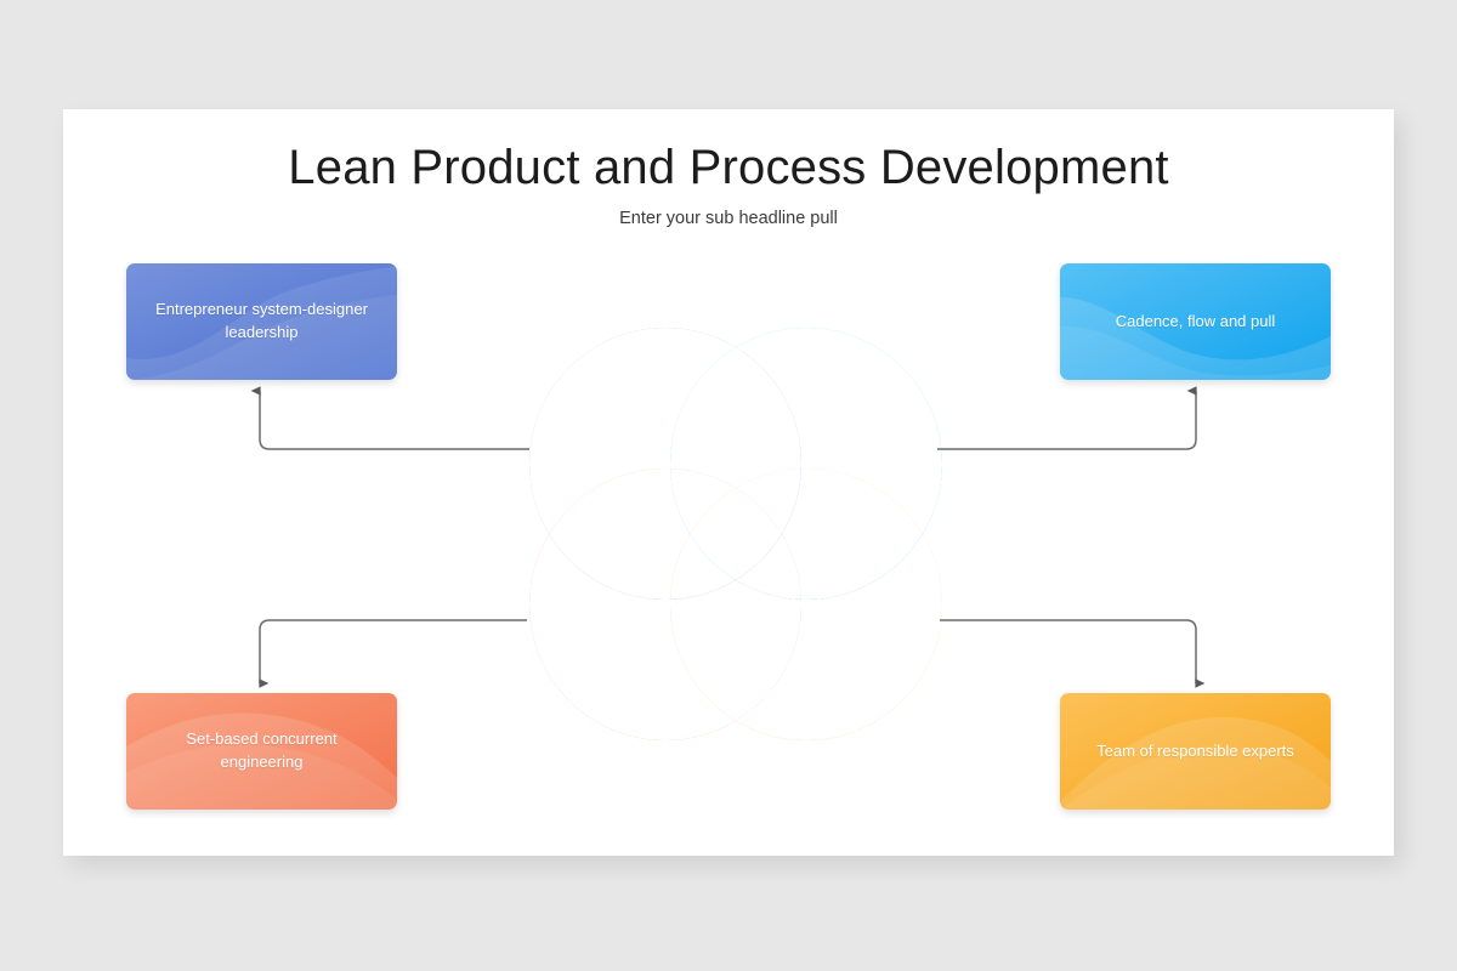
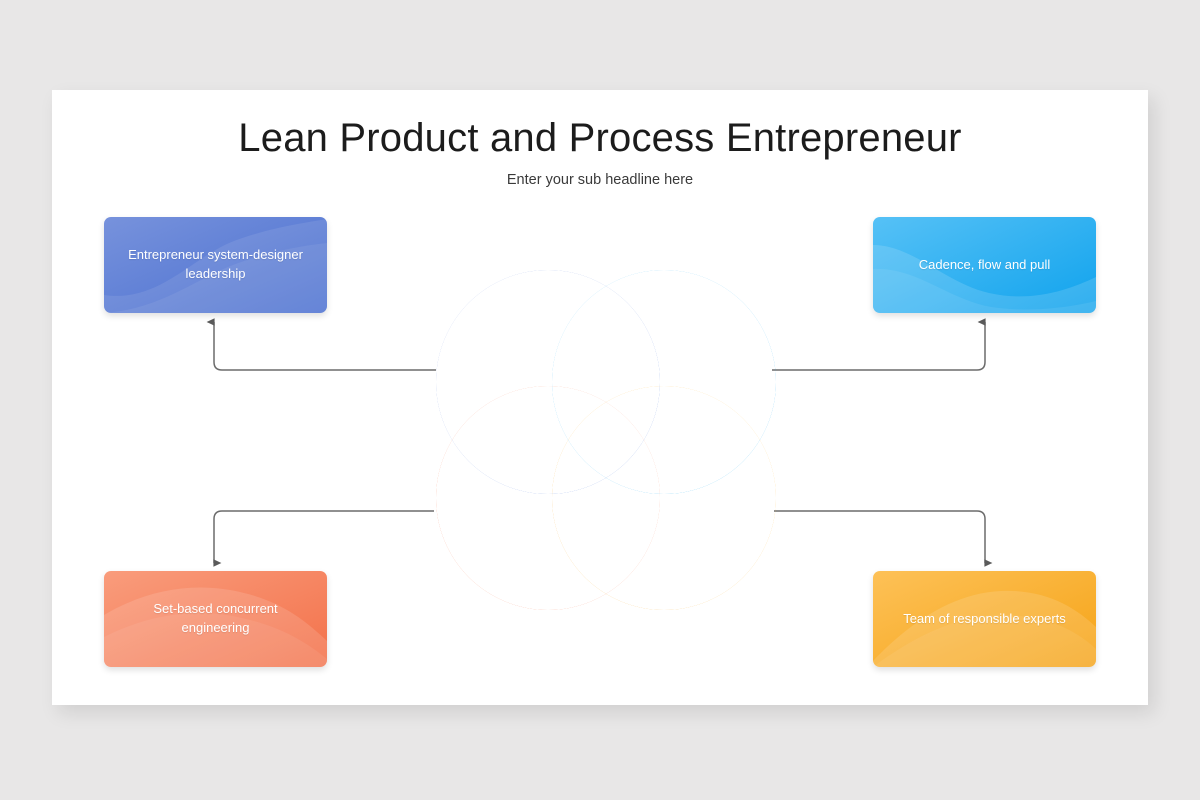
- Lean Product and Process Development
+ Lean Product and Process Entrepreneur
- Enter your sub headline pull
+ Enter your sub headline here
  Entrepreneur system-designer leadership
  Cadence, flow and pull
  Set-based concurrent engineering
  Team of responsible experts
